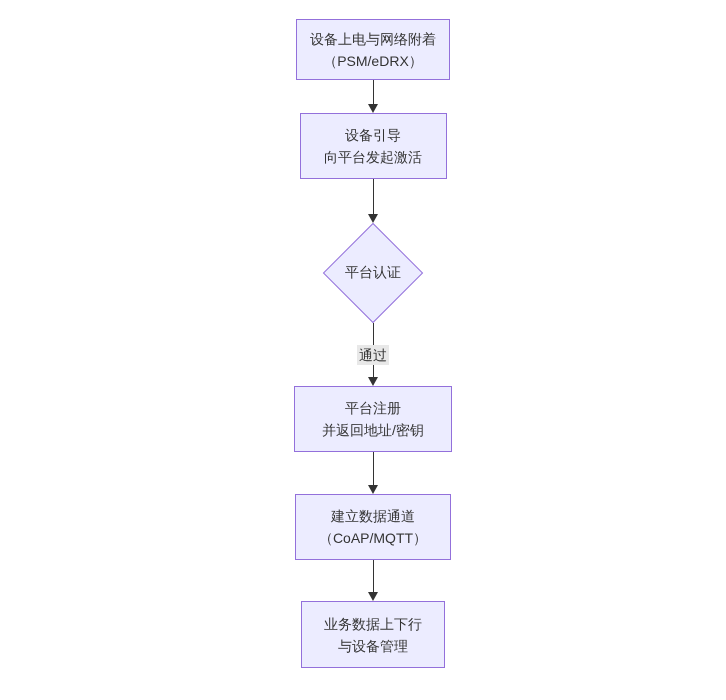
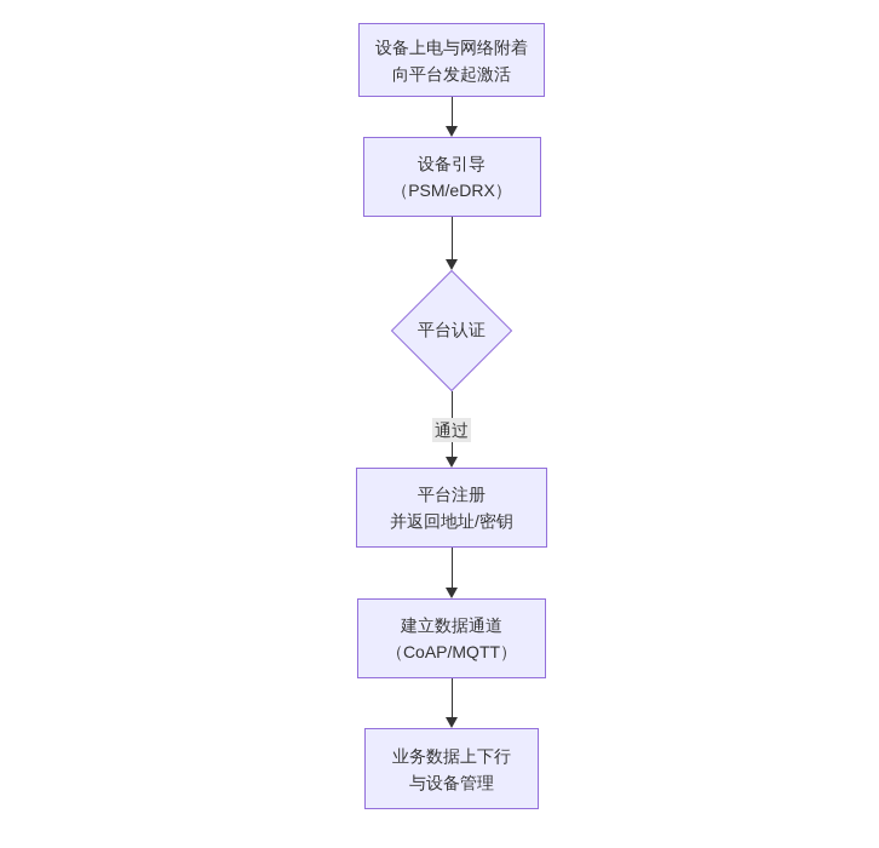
  设备上电与网络附着
- （PSM/eDRX）
+ 向平台发起激活
  设备引导
- 向平台发起激活
+ （PSM/eDRX）
  平台认证
  通过
  平台注册
  并返回地址/密钥
  建立数据通道
  （CoAP/MQTT）
  业务数据上下行
  与设备管理
